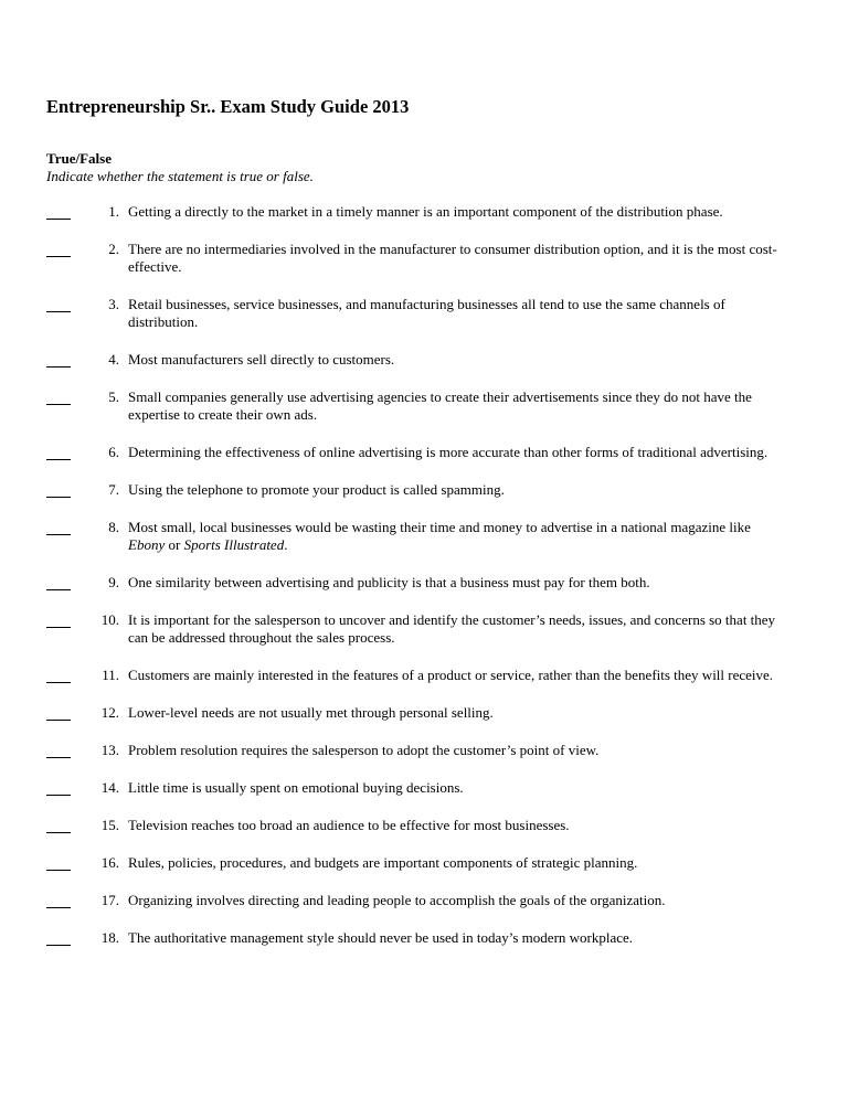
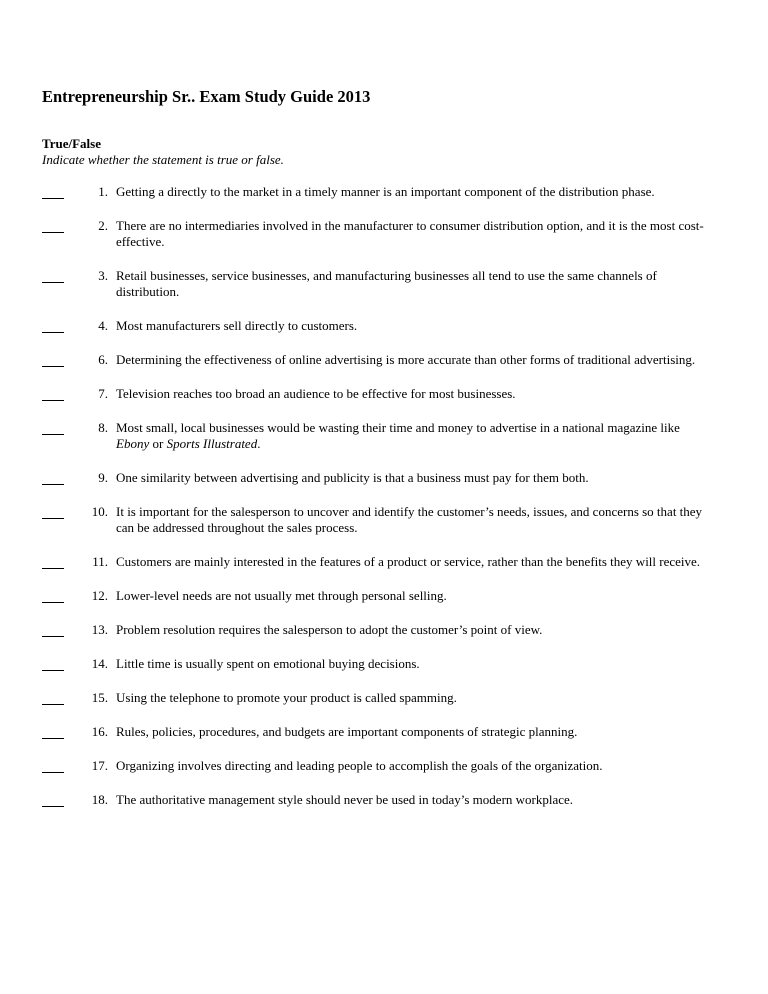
  Entrepreneurship Sr.. Exam Study Guide 2013
  True/False
  Indicate whether the statement is true or false.
  1.
  Getting a directly to the market in a timely manner is an important component of the distribution phase.
  2.
  There are no intermediaries involved in the manufacturer to consumer distribution option, and it is the most cost-effective.
  3.
  Retail businesses, service businesses, and manufacturing businesses all tend to use the same channels of distribution.
  4.
  Most manufacturers sell directly to customers.
- 5.
- Small companies generally use advertising agencies to create their advertisements since they do not have the expertise to create their own ads.
  6.
  Determining the effectiveness of online advertising is more accurate than other forms of traditional advertising.
  7.
- Using the telephone to promote your product is called spamming.
+ Television reaches too broad an audience to be effective for most businesses.
  8.
  Most small, local businesses would be wasting their time and money to advertise in a national magazine like Ebony or Sports Illustrated.
  9.
  One similarity between advertising and publicity is that a business must pay for them both.
  10.
  It is important for the salesperson to uncover and identify the customer’s needs, issues, and concerns so that they can be addressed throughout the sales process.
  11.
  Customers are mainly interested in the features of a product or service, rather than the benefits they will receive.
  12.
  Lower-level needs are not usually met through personal selling.
  13.
  Problem resolution requires the salesperson to adopt the customer’s point of view.
  14.
  Little time is usually spent on emotional buying decisions.
  15.
- Television reaches too broad an audience to be effective for most businesses.
+ Using the telephone to promote your product is called spamming.
  16.
  Rules, policies, procedures, and budgets are important components of strategic planning.
  17.
  Organizing involves directing and leading people to accomplish the goals of the organization.
  18.
  The authoritative management style should never be used in today’s modern workplace.
